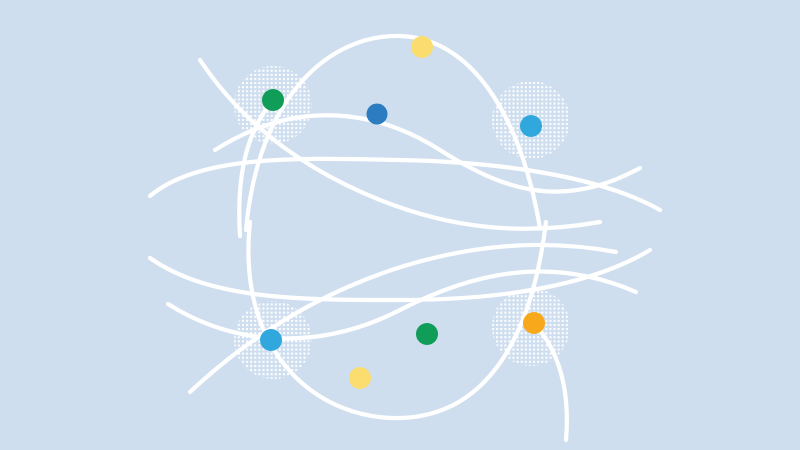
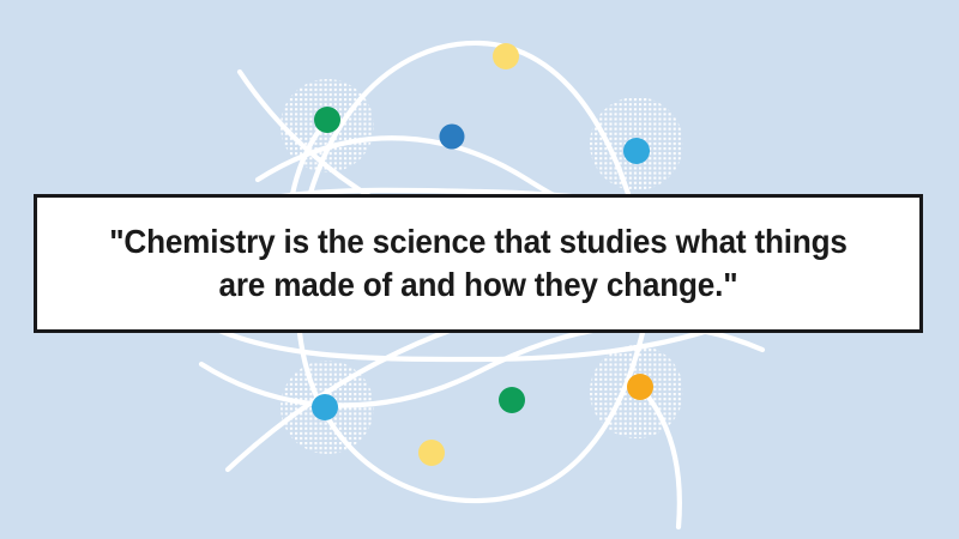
+ "Chemistry is the science that studies what things
+ are made of and how they change."
